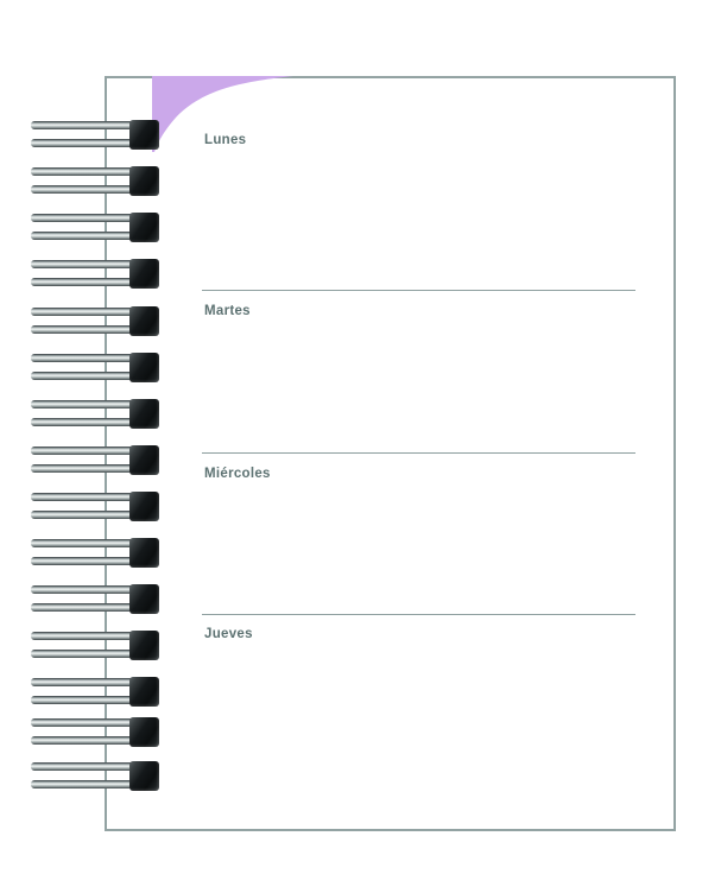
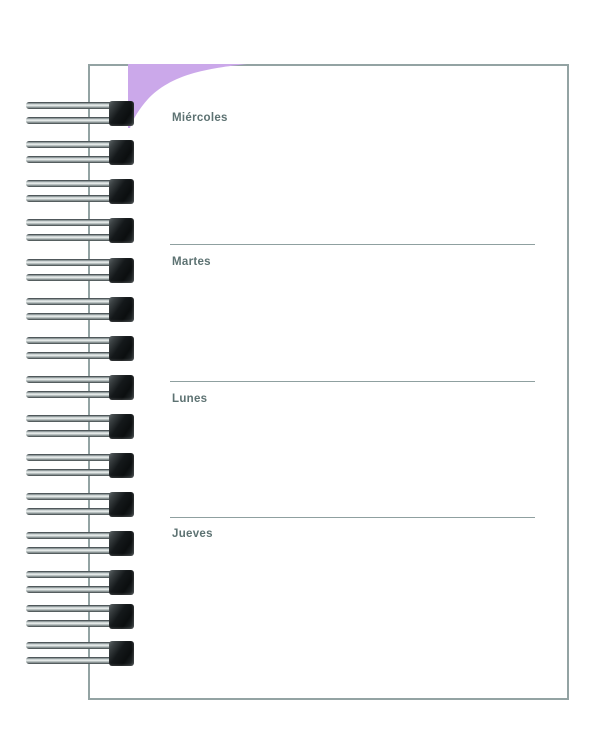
- Lunes
+ Miércoles
  Martes
- Miércoles
+ Lunes
  Jueves
